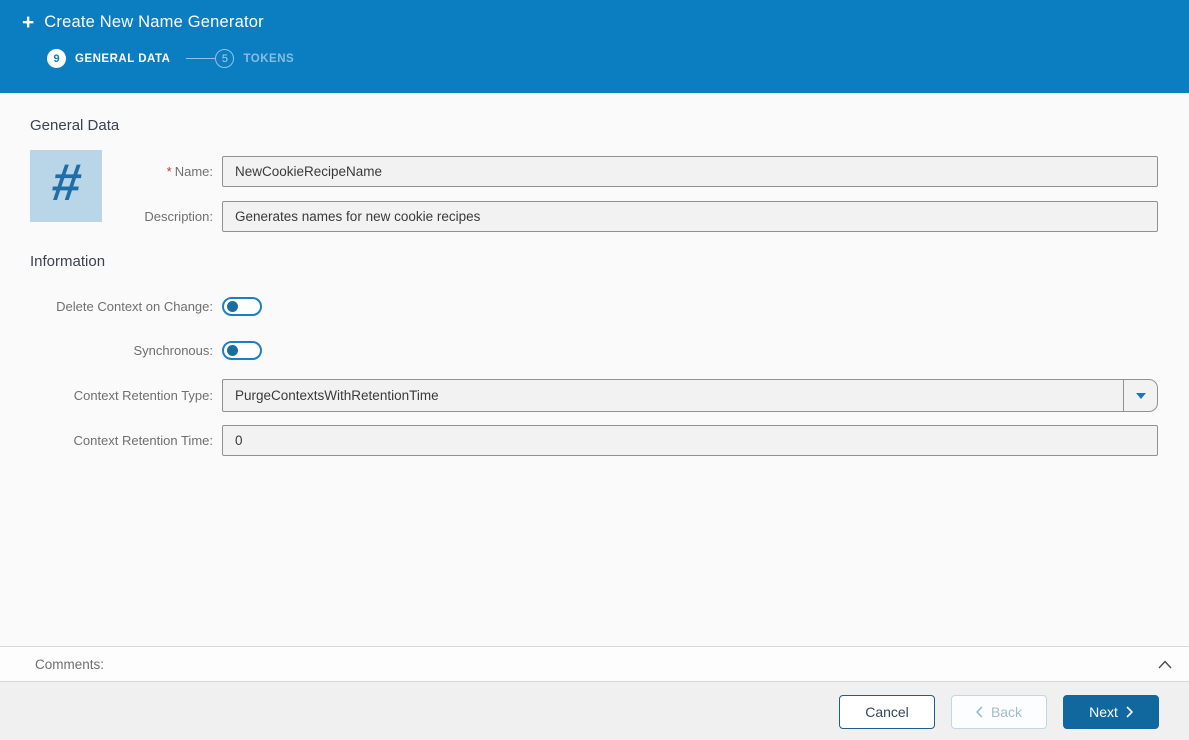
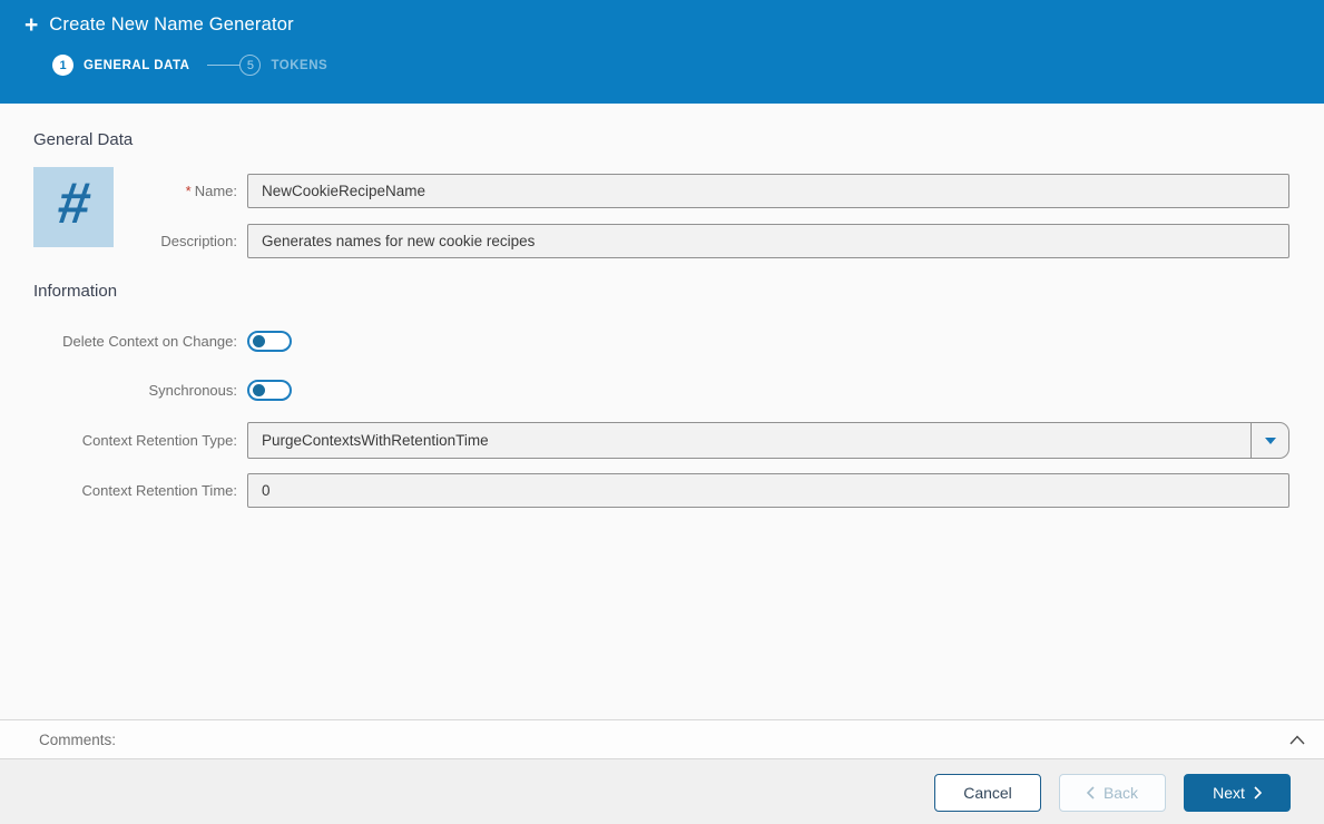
  +
  Create New Name Generator
- 9
+ 1
  GENERAL DATA
  5
  TOKENS
  General Data
  * Name:
  NewCookieRecipeName
  Description:
  Generates names for new cookie recipes
  Information
  Delete Context on Change:
  Synchronous:
  Context Retention Type:
  PurgeContextsWithRetentionTime
  Context Retention Time:
  0
  Comments:
  Cancel
  Back
  Next
